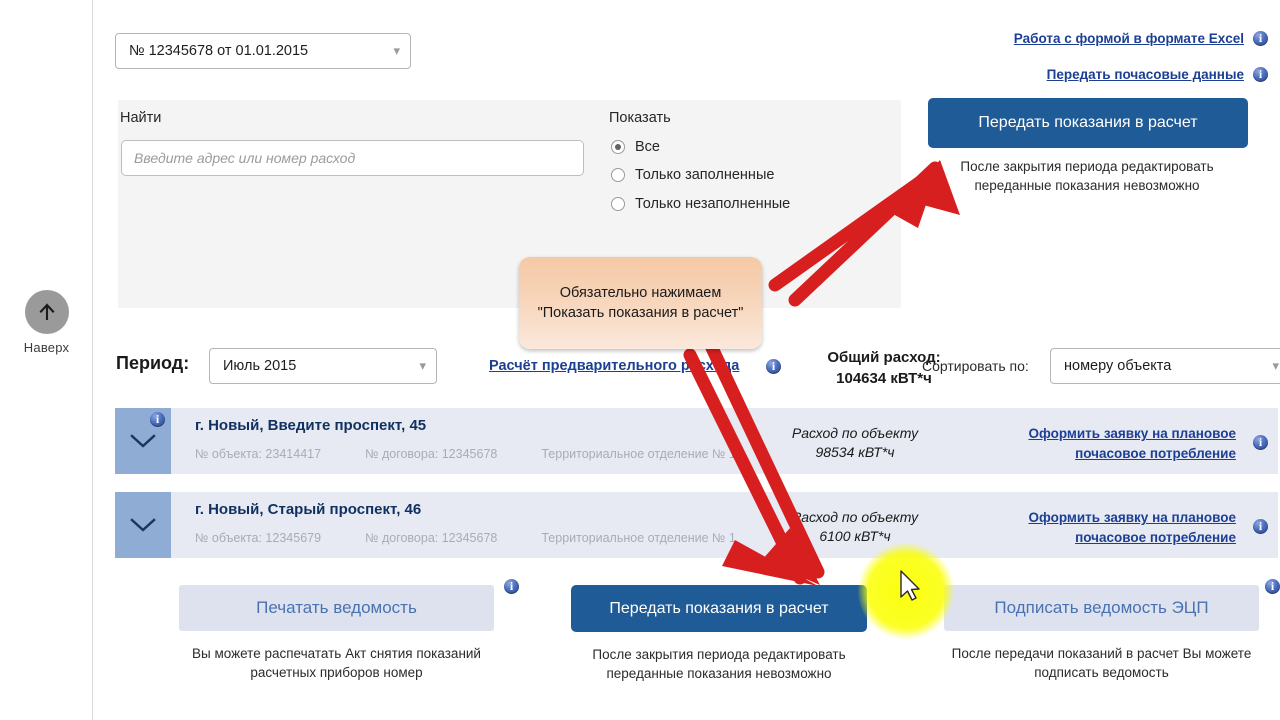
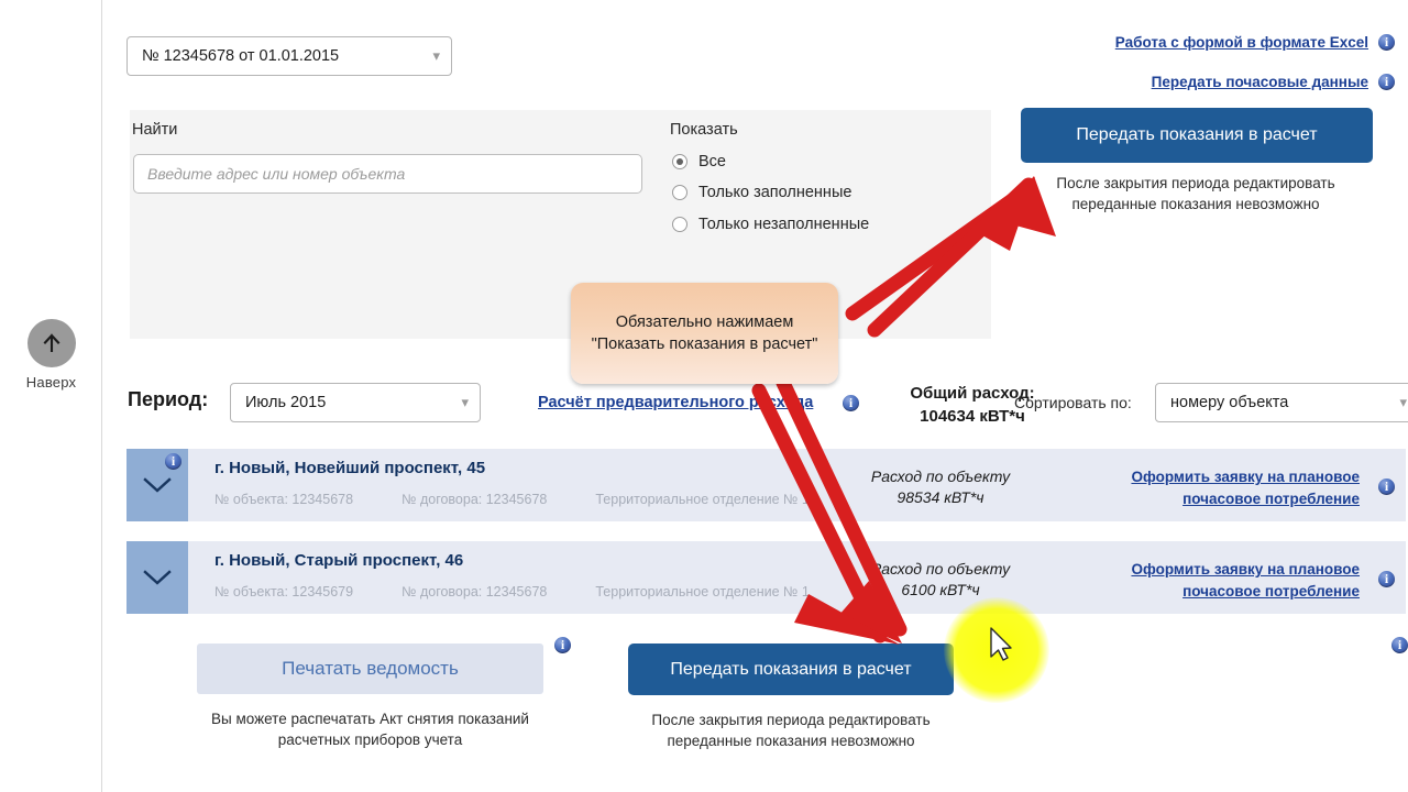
  Наверх
  № 12345678 от 01.01.2015
  ▾
  Работа с формой в формате Excel
  Передать почасовые данные
  Передать показания в расчет
  После закрытия периода редактировать переданные показания невозможно
  Найти
- Введите адрес или номер расход
+ Введите адрес или номер объекта
  Показать
  Все
  Только заполненные
  Только незаполненные
  Период:
  Июль 2015
  ▾
  Расчёт предварительного рха
  Общий расход:
  104634 кВТ*ч
  Сортировать по:
  номеру объекта
  ▾
- г. Новый, Введите проспект, 45
+ г. Новый, Новейший проспект, 45
- № объекта: 23414417
+ № объекта: 12345678
  № договора: 12345678
  Территориальное отделение №
  Расход по объекту
  98534 кВТ*ч
  Оформить заявку на плановое почасовое потребление
  г. Новый, Старый проспект, 46
  № объекта: 12345679
  № договора: 12345678
  Территориальное отделение № 1
  асход по объекту
  6100 кВТ*ч
  Оформить заявку на плановое почасовое потребление
  Печатать ведомость
- Вы можете распечатать Акт снятия показаний расчетных приборов номер
+ Вы можете распечатать Акт снятия показаний расчетных приборов учета
  Передать показания в расчет
  После закрытия периода редактировать переданные показания невозможно
- Подписать ведомость ЭЦП
- После передачи показаний в расчет Вы можете подписать ведомость
  Обязательно нажимаем "Показать показания в расчет"
